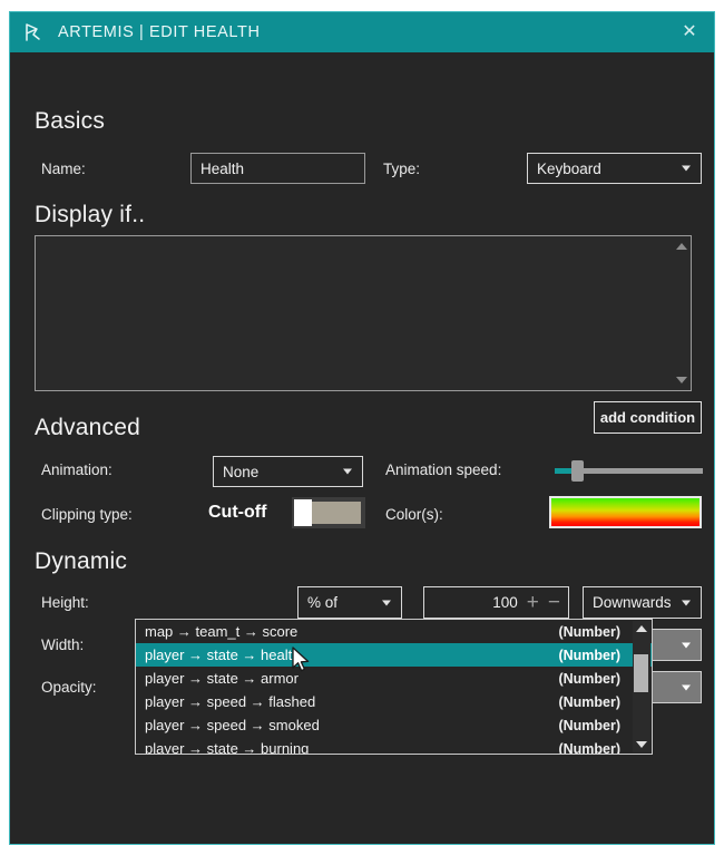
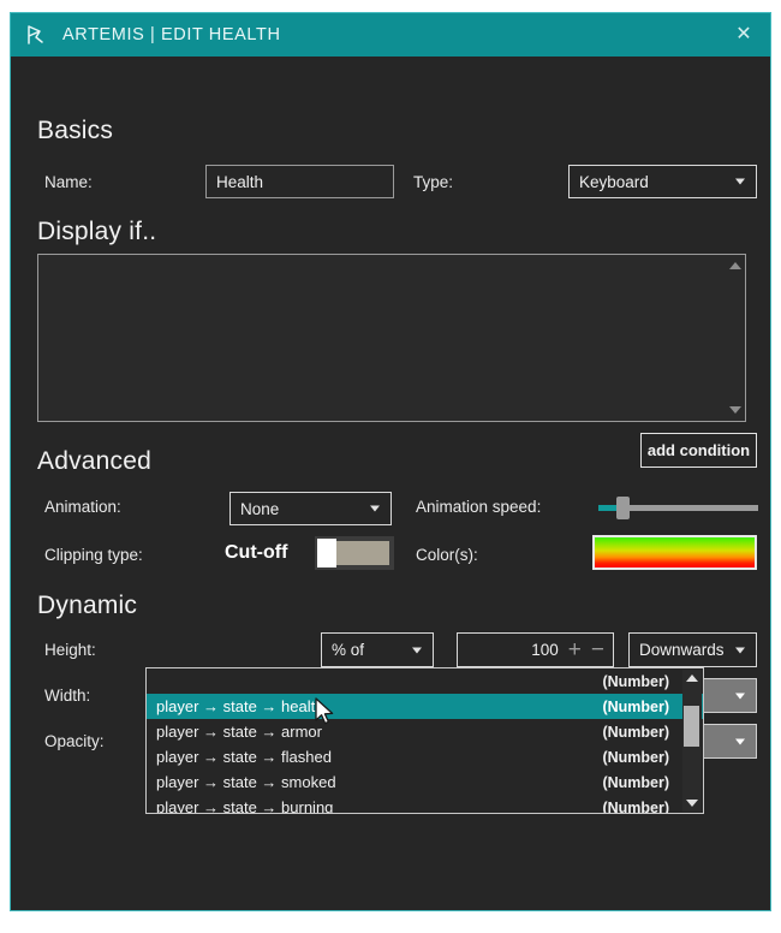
  ARTEMIS | EDIT HEALTH
  ✕
  Basics
  Name:
  Health
  Type:
  Keyboard
  Display if..
  Advanced
  add condition
  Animation:
  None
  Animation speed:
  Clipping type:
  Cut-off
  Color(s):
  Dynamic
  Height:
  % of
  100
  +
  −
  Downwards
  Width:
  Opacity:
- map → team_t → score
  (Number)
  player → state → healt
  (Number)
  player → state → armor
  (Number)
- player → speed → flashed
+ player → state → flashed
  (Number)
- player → speed → smoked
+ player → state → smoked
  (Number)
  player → state → burning
  (Number)
